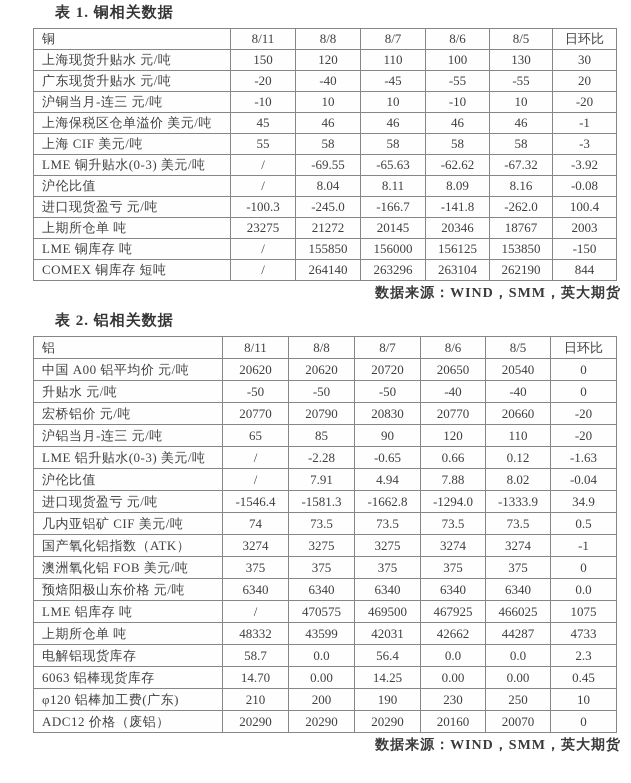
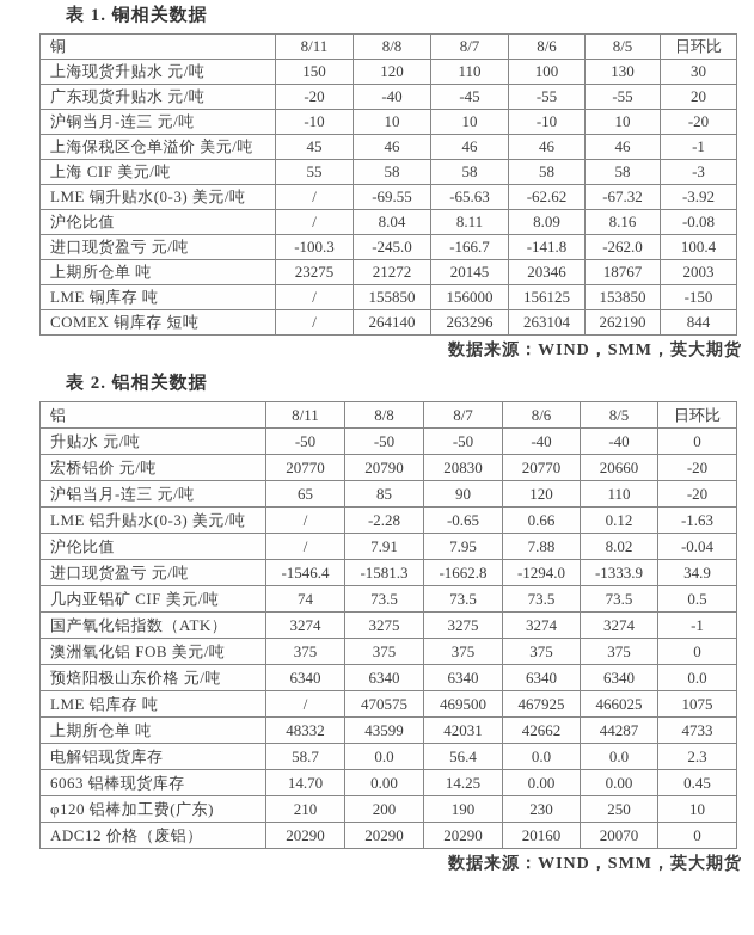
  表 1. 铜相关数据
  铜	8/11	8/8	8/7	8/6	8/5	日环比
  上海现货升贴水 元/吨	150	120	110	100	130	30
  广东现货升贴水 元/吨	-20	-40	-45	-55	-55	20
  沪铜当月-连三 元/吨	-10	10	10	-10	10	-20
  上海保税区仓单溢价 美元/吨	45	46	46	46	46	-1
  上海 CIF 美元/吨	55	58	58	58	58	-3
  LME 铜升贴水(0-3) 美元/吨	/	-69.55	-65.63	-62.62	-67.32	-3.92
  沪伦比值	/	8.04	8.11	8.09	8.16	-0.08
  进口现货盈亏 元/吨	-100.3	-245.0	-166.7	-141.8	-262.0	100.4
  上期所仓单 吨	23275	21272	20145	20346	18767	2003
  LME 铜库存 吨	/	155850	156000	156125	153850	-150
  COMEX 铜库存 短吨	/	264140	263296	263104	262190	844
  数据来源：WIND，SMM，英大期货
  表 2. 铝相关数据
  铝	8/11	8/8	8/7	8/6	8/5	日环比
- 中国 A00 铝平均价 元/吨	20620	20620	20720	20650	20540	0
  升贴水 元/吨	-50	-50	-50	-40	-40	0
  宏桥铝价 元/吨	20770	20790	20830	20770	20660	-20
  沪铝当月-连三 元/吨	65	85	90	120	110	-20
  LME 铝升贴水(0-3) 美元/吨	/	-2.28	-0.65	0.66	0.12	-1.63
- 沪伦比值	/	7.91	4.94	7.88	8.02	-0.04
+ 沪伦比值	/	7.91	7.95	7.88	8.02	-0.04
  进口现货盈亏 元/吨	-1546.4	-1581.3	-1662.8	-1294.0	-1333.9	34.9
  几内亚铝矿 CIF 美元/吨	74	73.5	73.5	73.5	73.5	0.5
  国产氧化铝指数（ATK）	3274	3275	3275	3274	3274	-1
  澳洲氧化铝 FOB 美元/吨	375	375	375	375	375	0
  预焙阳极山东价格 元/吨	6340	6340	6340	6340	6340	0.0
  LME 铝库存 吨	/	470575	469500	467925	466025	1075
  上期所仓单 吨	48332	43599	42031	42662	44287	4733
  电解铝现货库存	58.7	0.0	56.4	0.0	0.0	2.3
  6063 铝棒现货库存	14.70	0.00	14.25	0.00	0.00	0.45
  φ120 铝棒加工费(广东)	210	200	190	230	250	10
  ADC12 价格（废铝）	20290	20290	20290	20160	20070	0
  数据来源：WIND，SMM，英大期货
